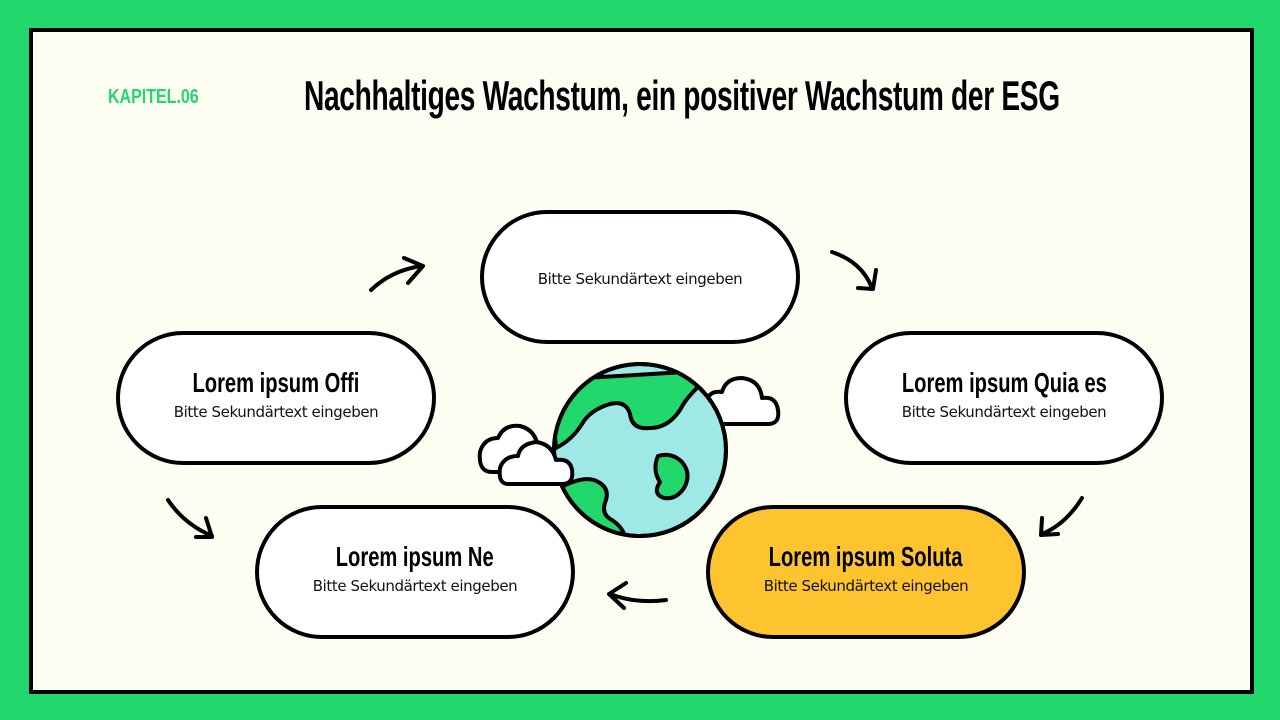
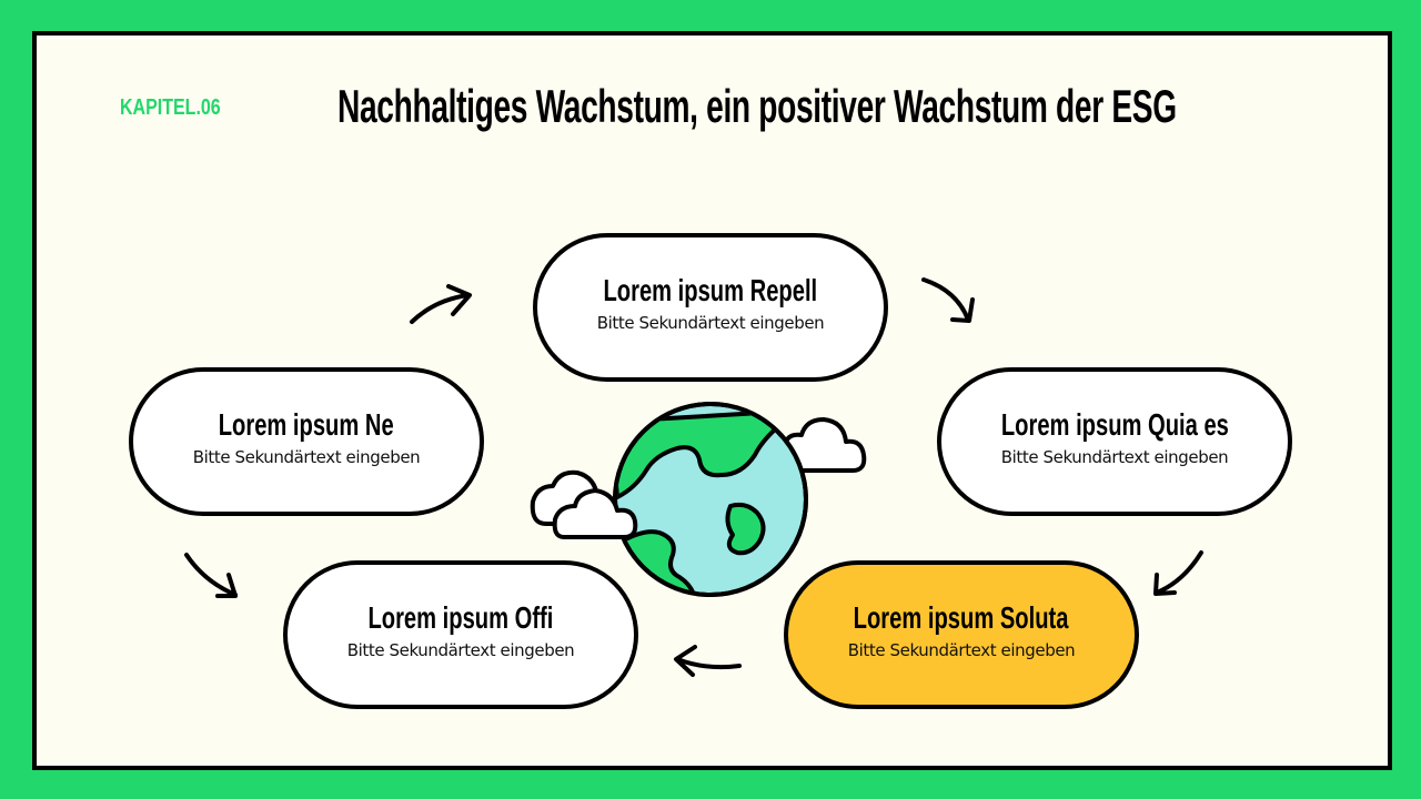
  KAPITEL.06
  Nachhaltiges Wachstum, ein positiver Wachstum der ESG
+ Lorem ipsum Repell
  Bitte Sekundärtext eingeben
  Lorem ipsum Quia es
  Bitte Sekundärtext eingeben
  Lorem ipsum Soluta
  Bitte Sekundärtext eingeben
- Lorem ipsum Ne
+ Lorem ipsum Offi
  Bitte Sekundärtext eingeben
- Lorem ipsum Offi
+ Lorem ipsum Ne
  Bitte Sekundärtext eingeben
